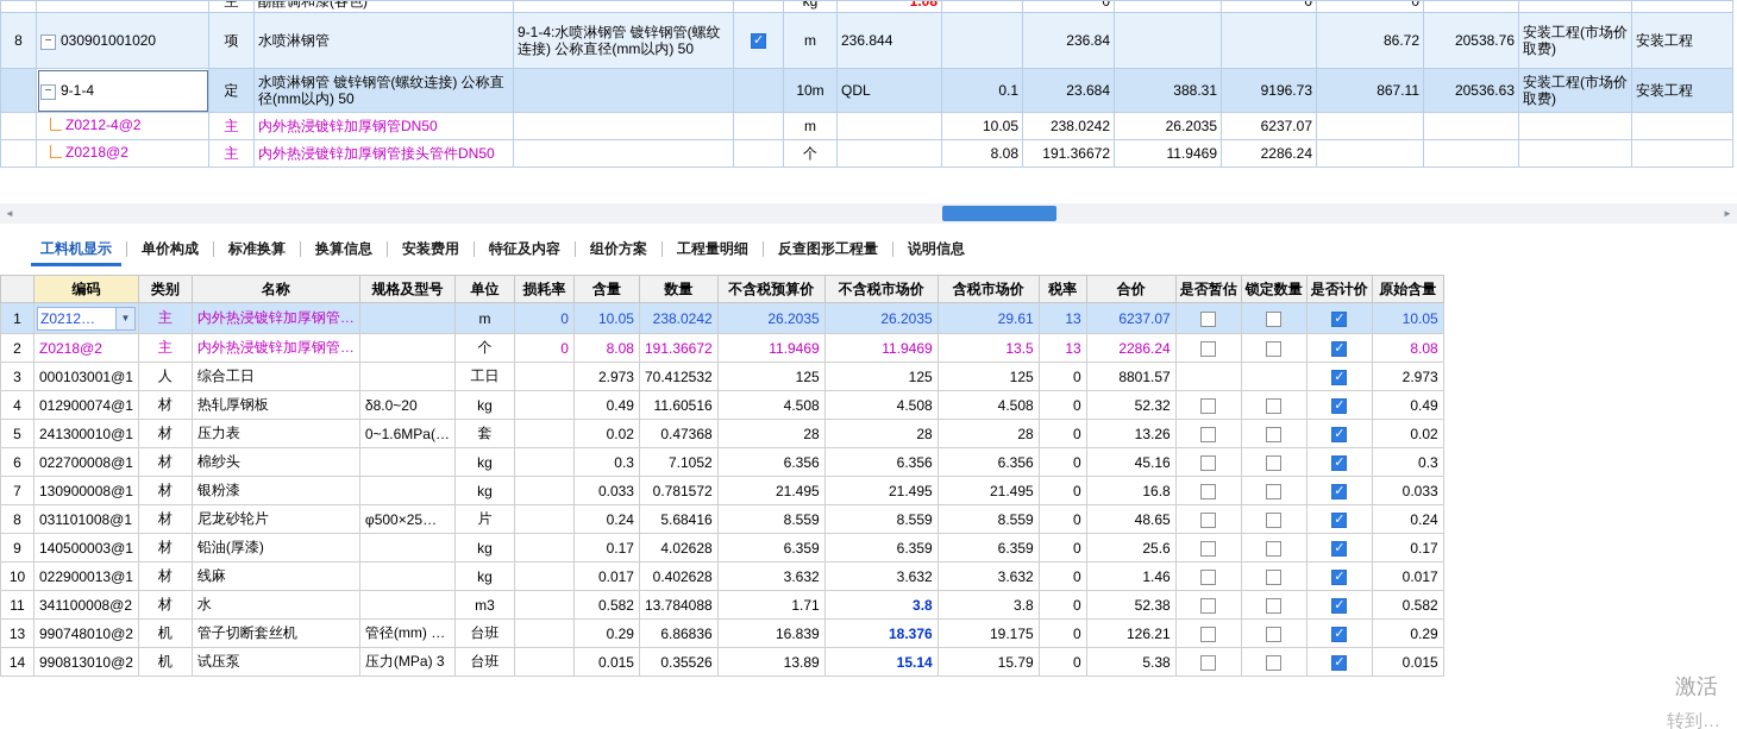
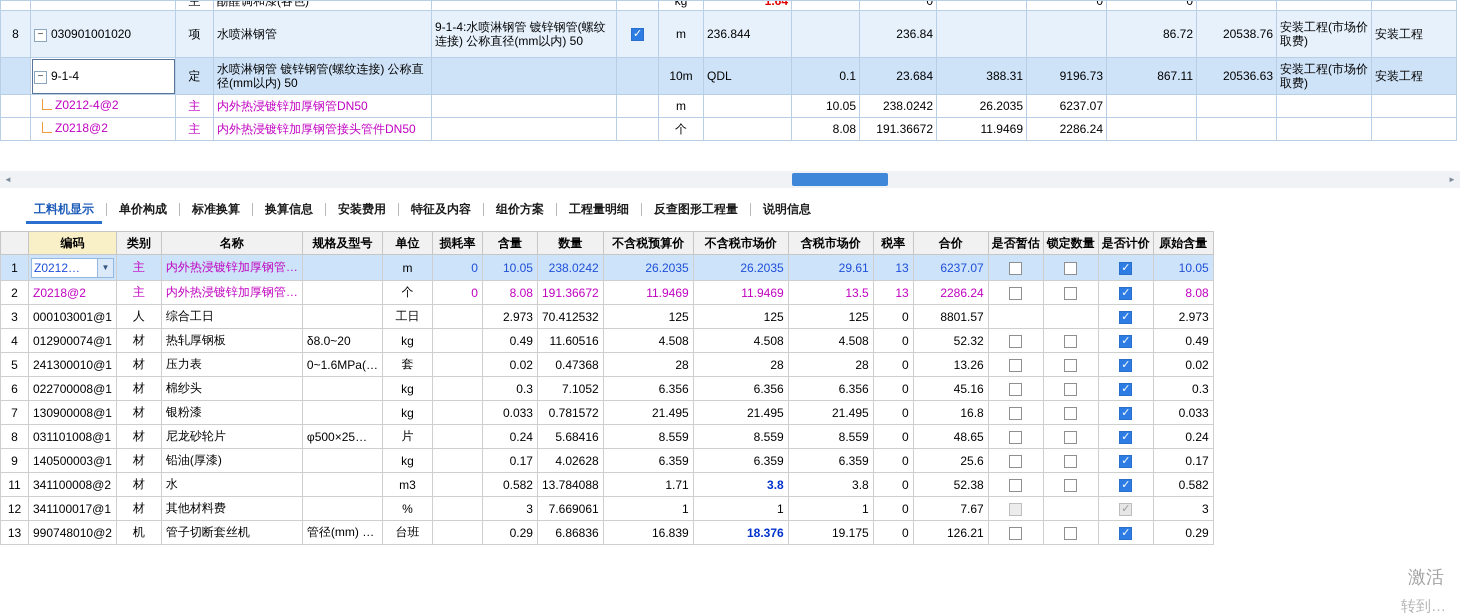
- 		主	酚醛调和漆(各色)			kg	1.08		0		0	0
+ 		主	酚醛调和漆(各色)			kg	1.64		0		0	0
  8	− 030901001020	项	水喷淋钢管	9-1-4:水喷淋钢管 镀锌钢管(螺纹连接) 公称直径(mm以内) 50		m	236.844		236.84			86.72	20538.76	安装工程(市场价取费)	安装工程
  	− 9-1-4	定	水喷淋钢管 镀锌钢管(螺纹连接) 公称直径(mm以内) 50			10m	QDL	0.1	23.684	388.31	9196.73	867.11	20536.63	安装工程(市场价取费)	安装工程
  	Z0212-4@2	主	内外热浸镀锌加厚钢管DN50			m		10.05	238.0242	26.2035	6237.07
  	Z0218@2	主	内外热浸镀锌加厚钢管接头管件DN50			个		8.08	191.36672	11.9469	2286.24
  ◄
  ►
  工料机显示
  单价构成
  标准换算
  换算信息
  安装费用
  特征及内容
  组价方案
  工程量明细
  反查图形工程量
  说明信息
  	编码	类别	名称	规格及型号	单位	损耗率	含量	数量	不含税预算价	不含税市场价	含税市场价	税率	合价	是否暂估	锁定数量	是否计价	原始含量
  1	Z0212… ▼	主	内外热浸镀锌加厚钢管…		m	0	10.05	238.0242	26.2035	26.2035	29.61	13	6237.07				10.05
  2	Z0218@2	主	内外热浸镀锌加厚钢管…		个	0	8.08	191.36672	11.9469	11.9469	13.5	13	2286.24				8.08
  3	000103001@1	人	综合工日		工日		2.973	70.412532	125	125	125	0	8801.57				2.973
  4	012900074@1	材	热轧厚钢板	δ8.0~20	kg		0.49	11.60516	4.508	4.508	4.508	0	52.32				0.49
  5	241300010@1	材	压力表	0~1.6MPa(…	套		0.02	0.47368	28	28	28	0	13.26				0.02
  6	022700008@1	材	棉纱头		kg		0.3	7.1052	6.356	6.356	6.356	0	45.16				0.3
  7	130900008@1	材	银粉漆		kg		0.033	0.781572	21.495	21.495	21.495	0	16.8				0.033
  8	031101008@1	材	尼龙砂轮片	φ500×25…	片		0.24	5.68416	8.559	8.559	8.559	0	48.65				0.24
  9	140500003@1	材	铅油(厚漆)		kg		0.17	4.02628	6.359	6.359	6.359	0	25.6				0.17
- 10	022900013@1	材	线麻		kg		0.017	0.402628	3.632	3.632	3.632	0	1.46				0.017
  11	341100008@2	材	水		m3		0.582	13.784088	1.71	3.8	3.8	0	52.38				0.582
+ 12	341100017@1	材	其他材料费		%		3	7.669061	1	1	1	0	7.67				3
  13	990748010@2	机	管子切断套丝机	管径(mm) …	台班		0.29	6.86836	16.839	18.376	19.175	0	126.21				0.29
- 14	990813010@2	机	试压泵	压力(MPa) 3	台班		0.015	0.35526	13.89	15.14	15.79	0	5.38				0.015
  激活
  转到…
